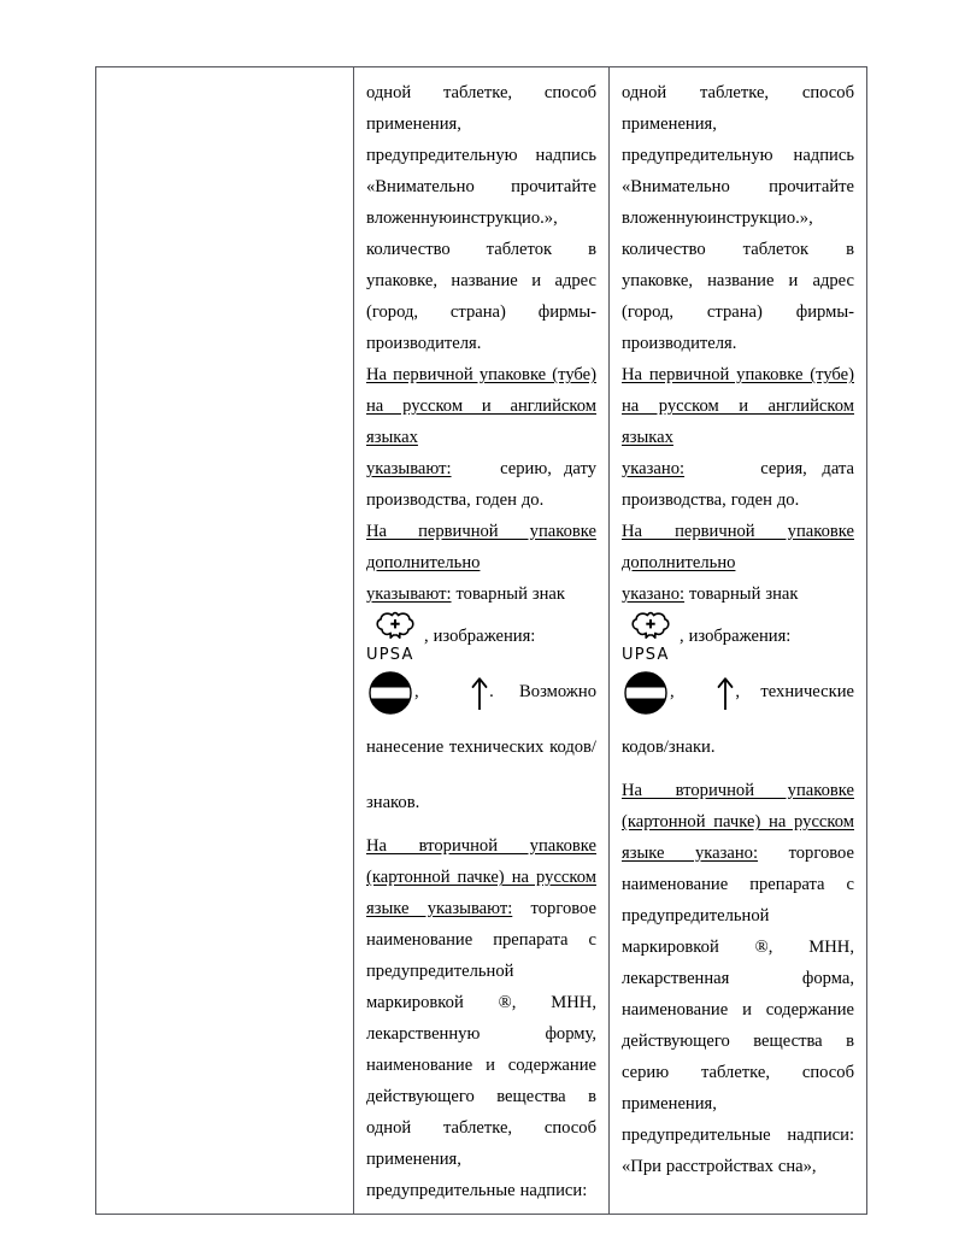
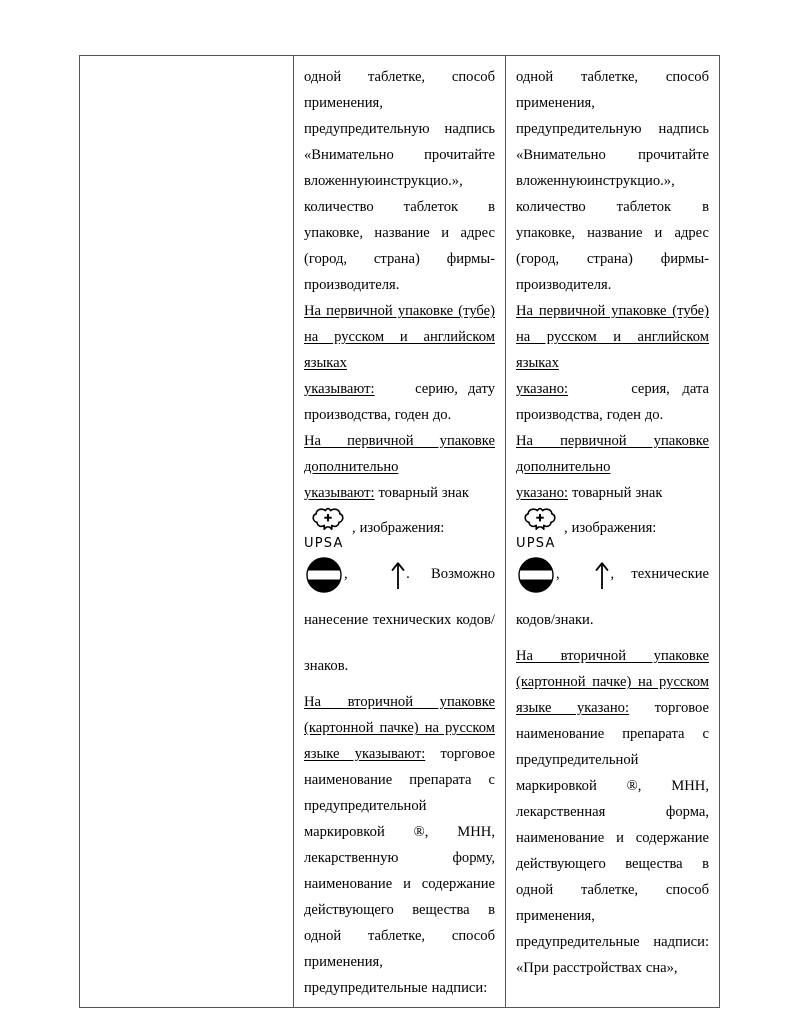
- 	одной таблетке, способ применения, предупредительную надпись «Внимательно прочитайте вложеннуюинструкцио.», количество таблеток в упаковке, название и адрес (город, страна) фирмы-производителя. На первичной упаковке (тубе) на русском и английском языках указывают: серию, дату производства, годен до. На первичной упаковке дополнительно указывают: товарный знак UPSA , изображения: , . Возможно нанесение технических кодов/знаков. На вторичной упаковке (картонной пачке) на русском языке указывают: торговое наименование препарата с предупредительной маркировкой ®, МНН, лекарственную форму, наименование и содержание действующего вещества в одной таблетке, способ применения, предупредительные надписи:	одной таблетке, способ применения, предупредительную надпись «Внимательно прочитайте вложеннуюинструкцио.», количество таблеток в упаковке, название и адрес (город, страна) фирмы-производителя. На первичной упаковке (тубе) на русском и английском языках указано: серия, дата производства, годен до. На первичной упаковке дополнительно указано: товарный знак UPSA , изображения: , , технические кодов/знаки. На вторичной упаковке (картонной пачке) на русском языке указано: торговое наименование препарата с предупредительной маркировкой ®, МНН, лекарственная форма, наименование и содержание действующего вещества в серию таблетке, способ применения, предупредительные надписи: «При расстройствах сна»,
+ 	одной таблетке, способ применения, предупредительную надпись «Внимательно прочитайте вложеннуюинструкцио.», количество таблеток в упаковке, название и адрес (город, страна) фирмы-производителя. На первичной упаковке (тубе) на русском и английском языках указывают: серию, дату производства, годен до. На первичной упаковке дополнительно указывают: товарный знак UPSA , изображения: , . Возможно нанесение технических кодов/знаков. На вторичной упаковке (картонной пачке) на русском языке указывают: торговое наименование препарата с предупредительной маркировкой ®, МНН, лекарственную форму, наименование и содержание действующего вещества в одной таблетке, способ применения, предупредительные надписи:	одной таблетке, способ применения, предупредительную надпись «Внимательно прочитайте вложеннуюинструкцио.», количество таблеток в упаковке, название и адрес (город, страна) фирмы-производителя. На первичной упаковке (тубе) на русском и английском языках указано: серия, дата производства, годен до. На первичной упаковке дополнительно указано: товарный знак UPSA , изображения: , , технические кодов/знаки. На вторичной упаковке (картонной пачке) на русском языке указано: торговое наименование препарата с предупредительной маркировкой ®, МНН, лекарственная форма, наименование и содержание действующего вещества в одной таблетке, способ применения, предупредительные надписи: «При расстройствах сна»,
